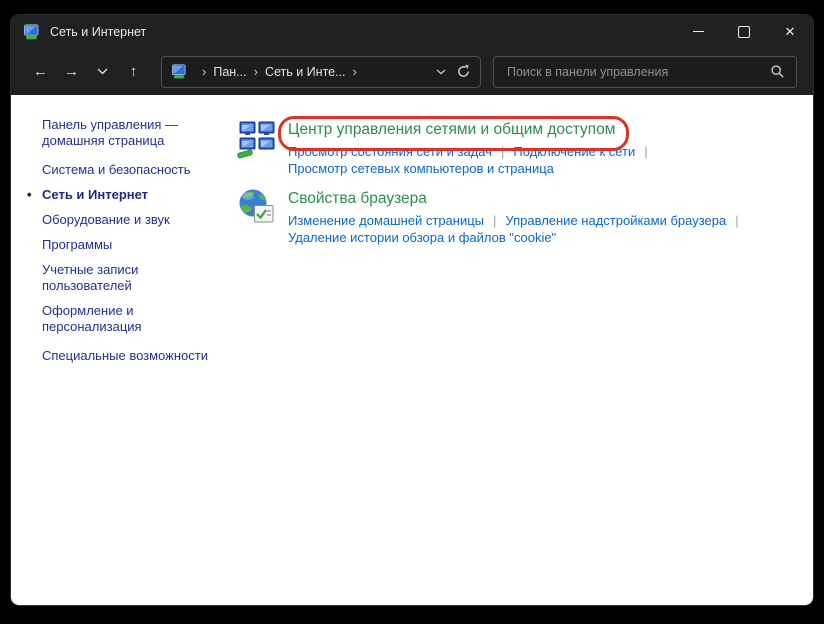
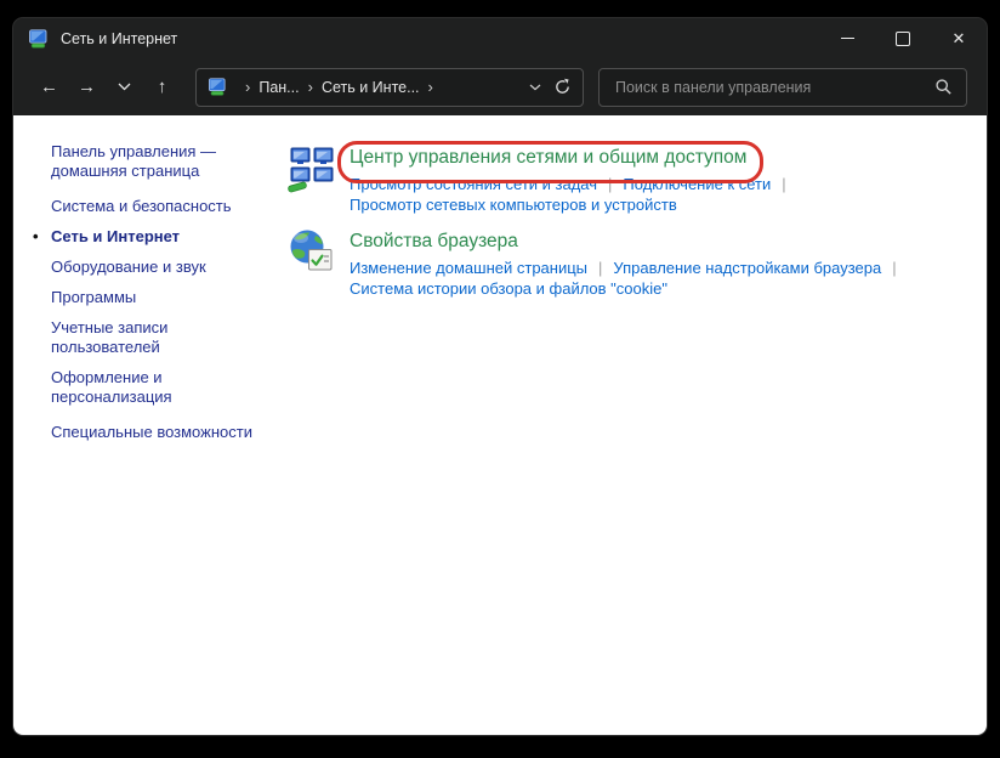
  Сеть и Интернет
  ✕
  ←
  →
  ↑
  ›
  Пан...
  ›
  Сеть и Инте...
  ›
  Поиск в панели управления
  Панель управления — домашняя страница
  Система и безопасность
  •
  Сеть и Интернет
  Оборудование и звук
  Программы
  Учетные записи пользователей
  Оформление и персонализация
  Специальные возможности
  Центр управления сетями и общим доступом
  Просмотр состояния сети и задач | Подключение к сети |
- Просмотр сетевых компьютеров и страница
+ Просмотр сетевых компьютеров и устройств
  Свойства браузера
  Изменение домашней страницы | Управление надстройками браузера |
- Удаление истории обзора и файлов "cookie"
+ Система истории обзора и файлов "cookie"
